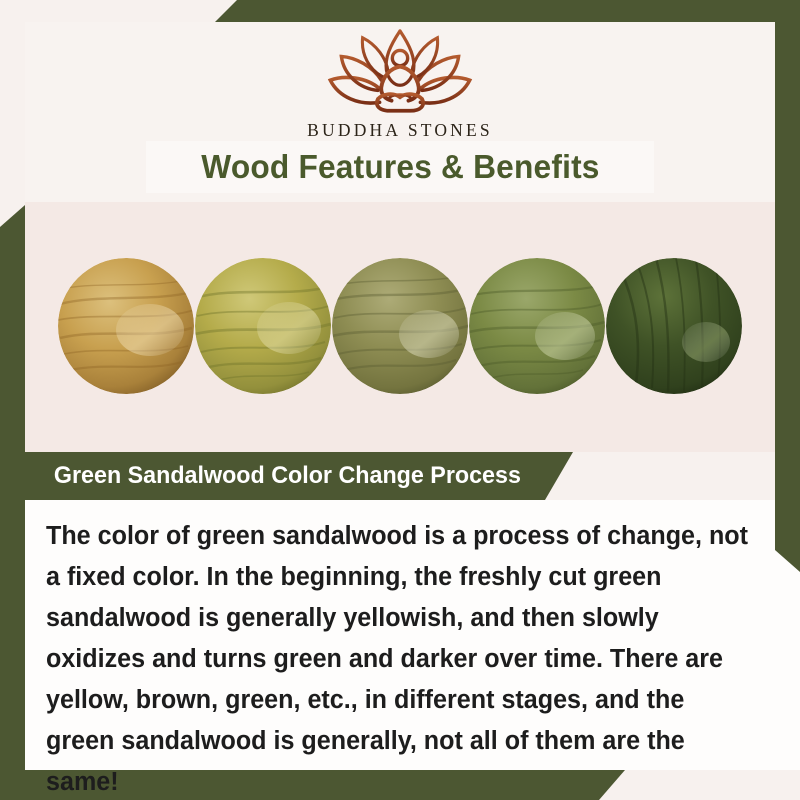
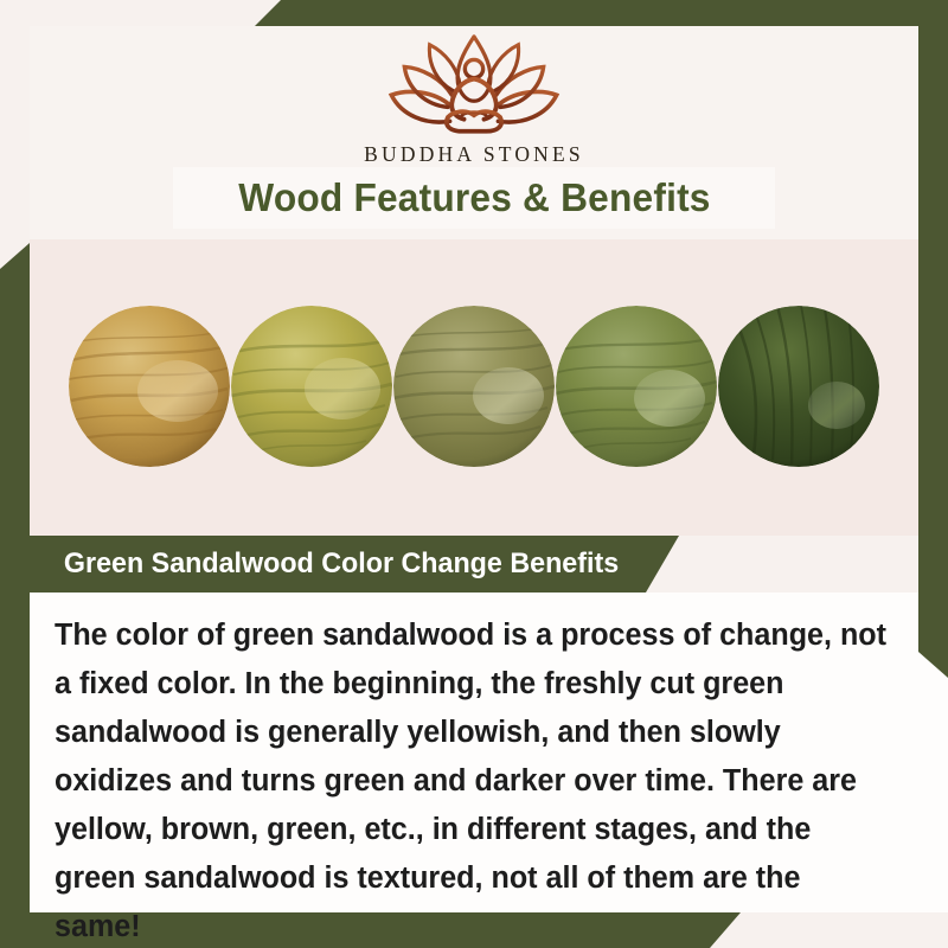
  BUDDHA STONES
  Wood Features & Benefits
- Green Sandalwood Color Change Process
+ Green Sandalwood Color Change Benefits
- The color of green sandalwood is a process of change, not a fixed color. In the beginning, the freshly cut green sandalwood is generally yellowish, and then slowly oxidizes and turns green and darker over time. There are yellow, brown, green, etc., in different stages, and the green sandalwood is generally, not all of them are the same!
+ The color of green sandalwood is a process of change, not a fixed color. In the beginning, the freshly cut green sandalwood is generally yellowish, and then slowly oxidizes and turns green and darker over time. There are yellow, brown, green, etc., in different stages, and the green sandalwood is textured, not all of them are the same!
